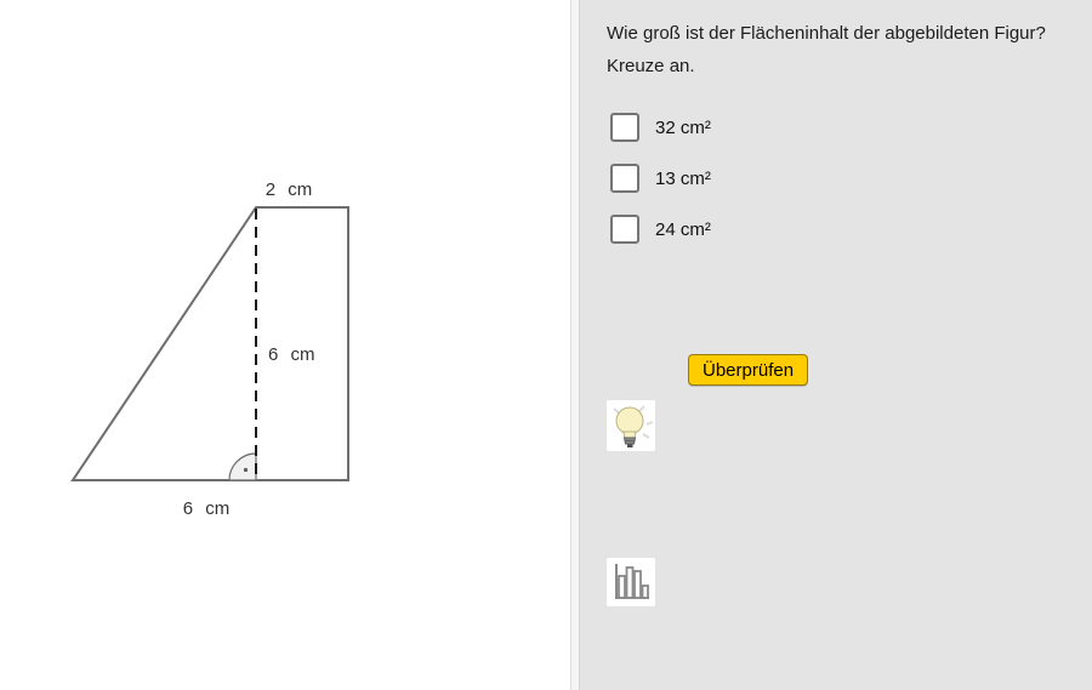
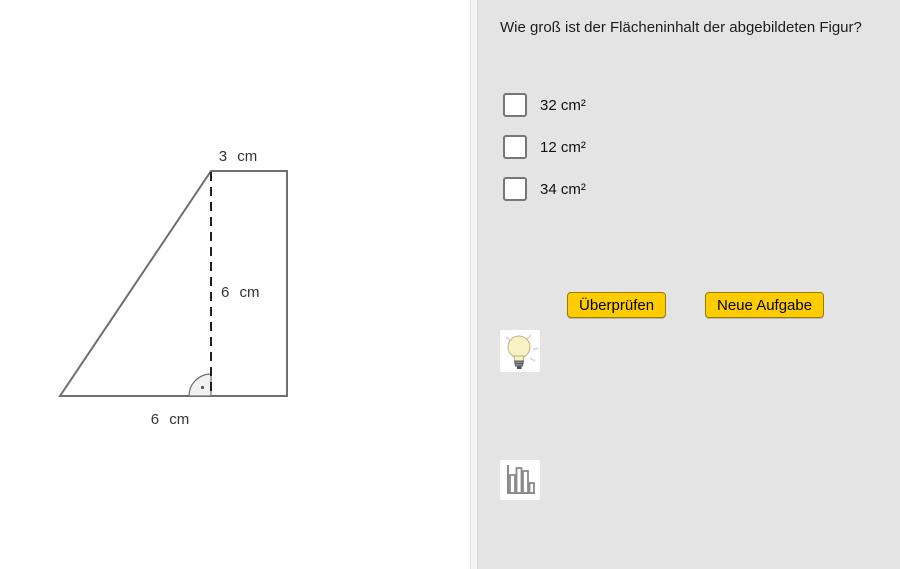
- 2 cm
+ 3 cm
  6 cm
  6 cm
  Wie groß ist der Flächeninhalt der abgebildeten Figur?
- Kreuze an.
  32 cm²
- 13 cm²
+ 12 cm²
- 24 cm²
+ 34 cm²
  Überprüfen
+ Neue Aufgabe
